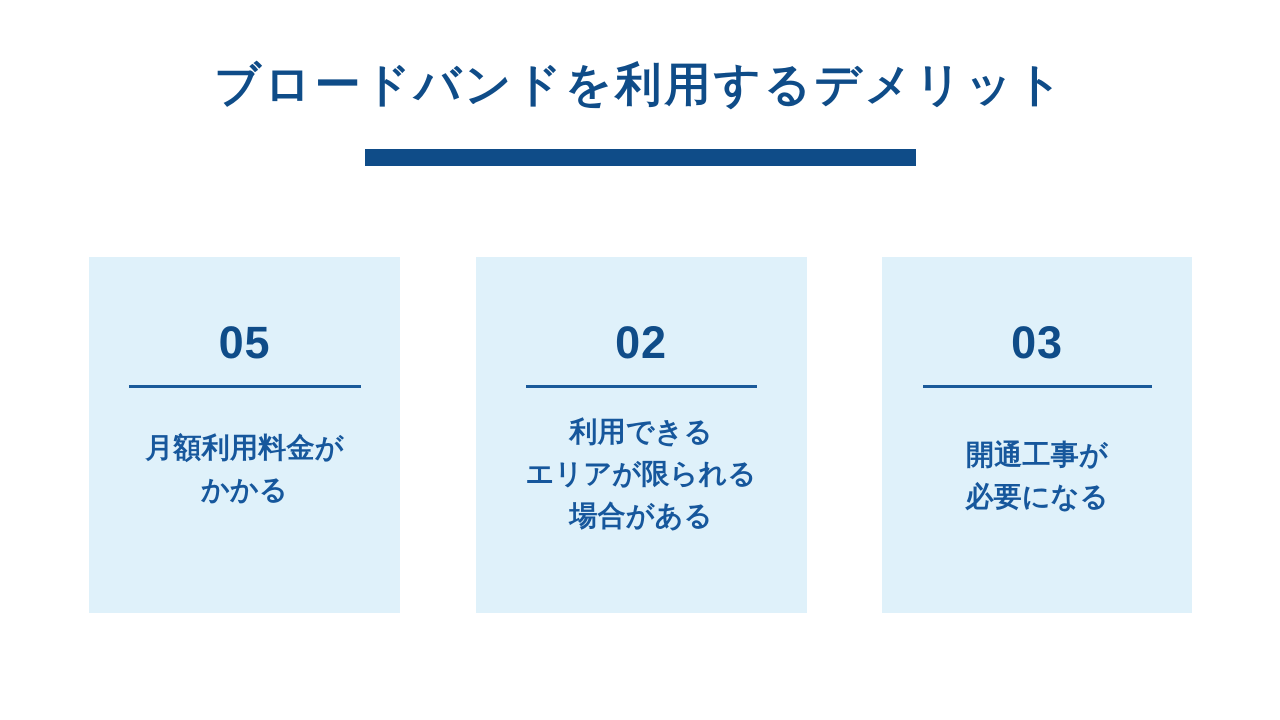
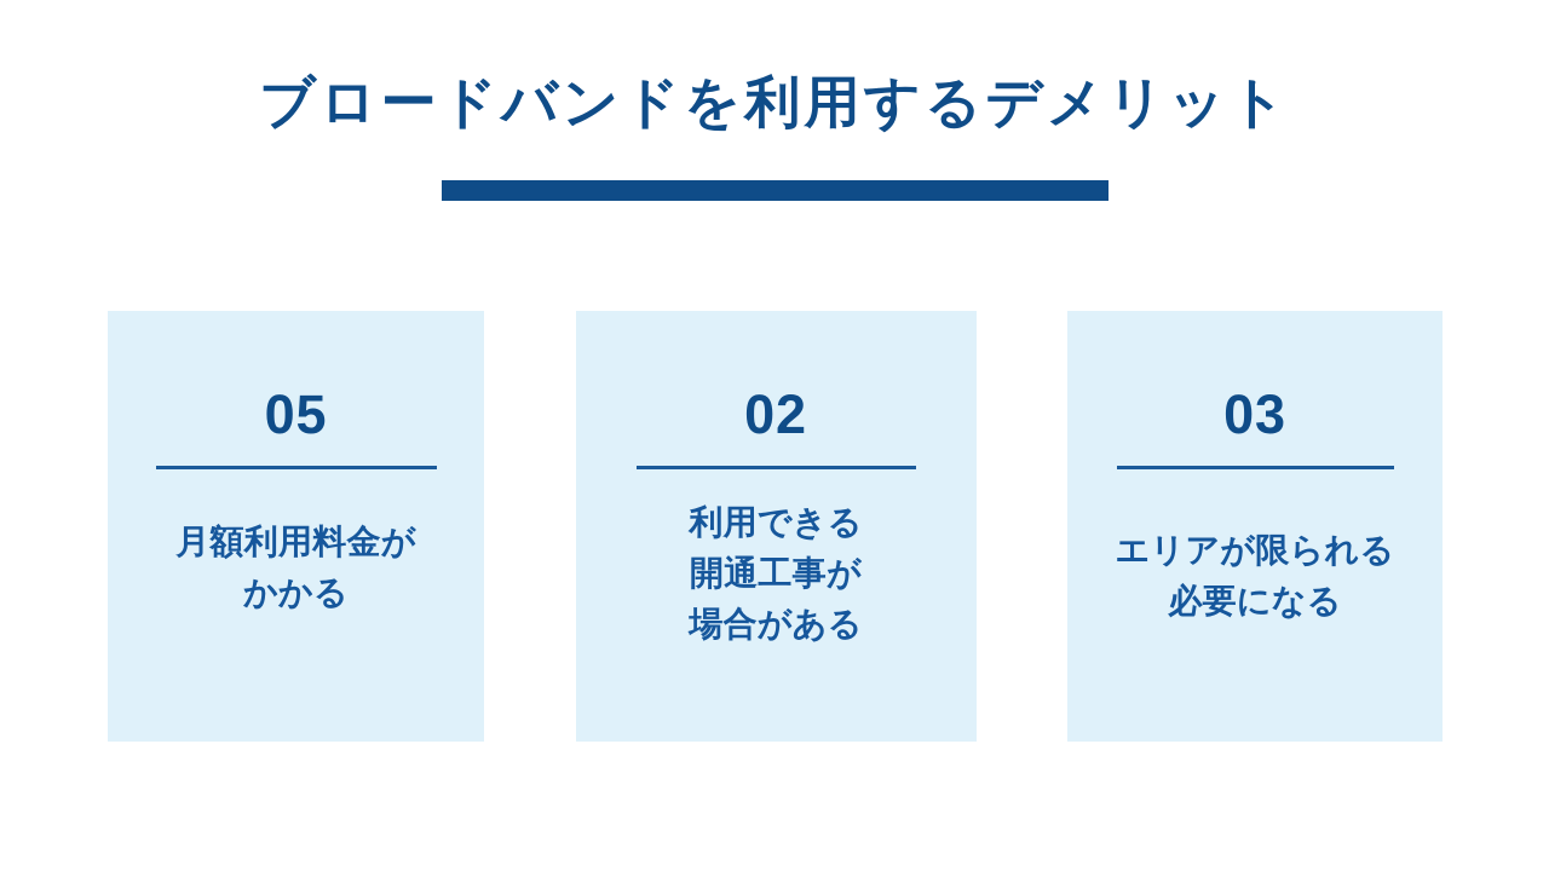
  ブロードバンドを利用するデメリット
  05
  月額利用料金が
  かかる
  02
  利用できる
- エリアが限られる
+ 開通工事が
  場合がある
  03
- 開通工事が
+ エリアが限られる
  必要になる
